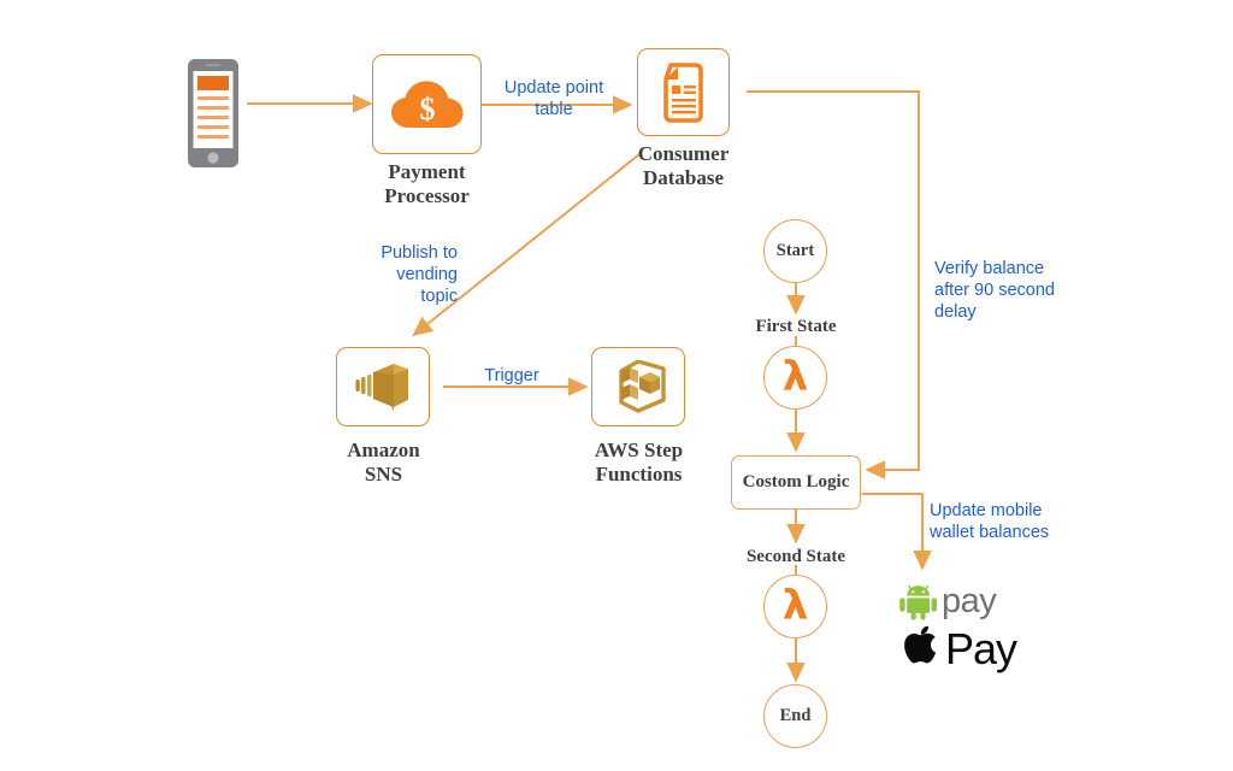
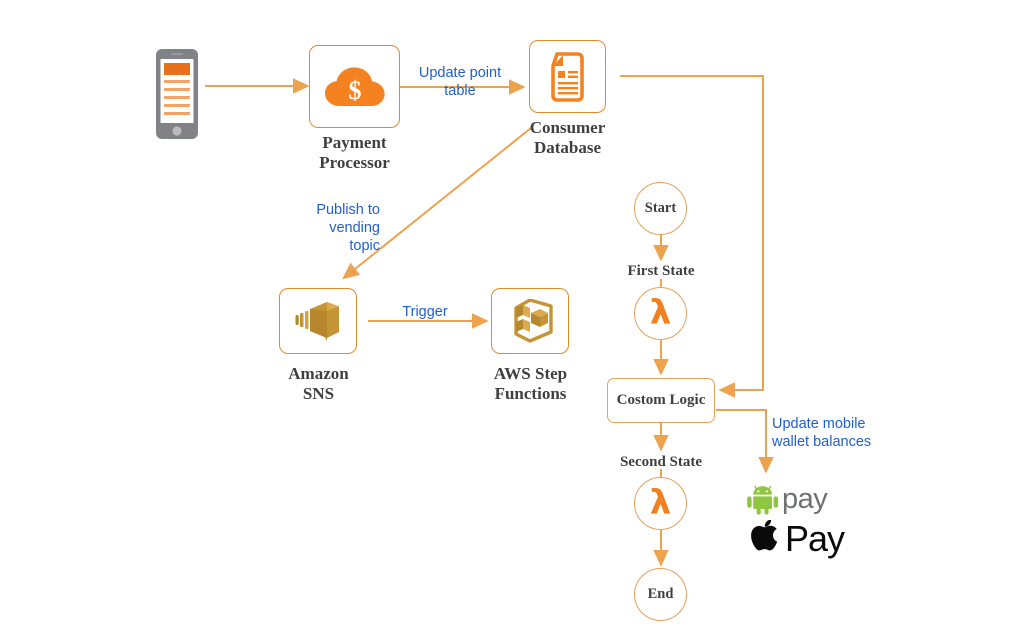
  $
  Payment
  Processor
  Consumer
  Database
  Amazon
  SNS
  AWS Step
  Functions
  Update point
  table
  Publish to
  vending
  topic
  Trigger
- Verify balance
- after 90 second
- delay
  Update mobile
  wallet balances
  Start
  First State
  λ
  Costom Logic
  Second State
  λ
  End
  pay
  Pay
